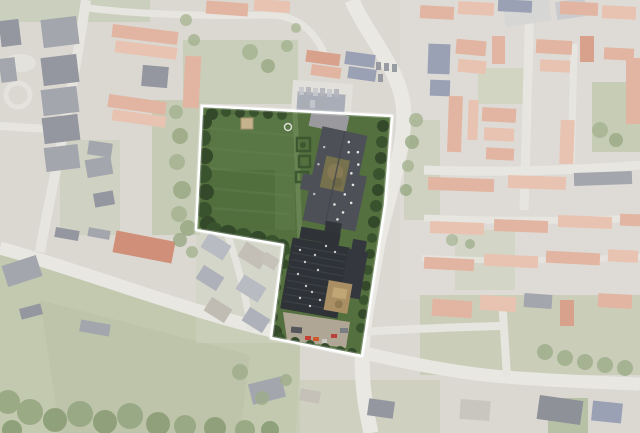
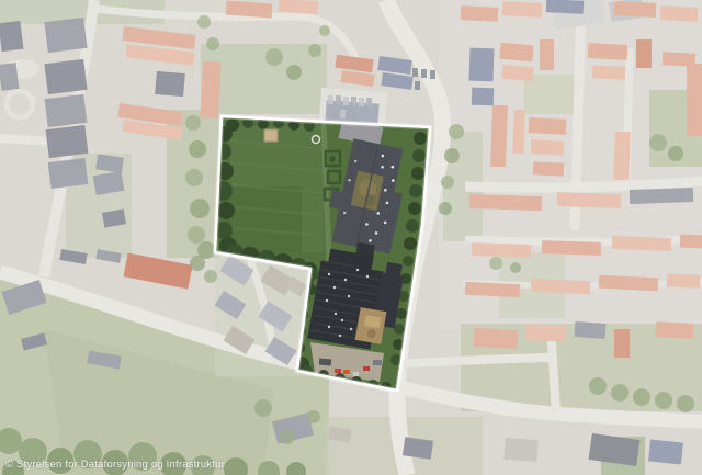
+ © Styrelsen for Dataforsyning og Infrastruktur
